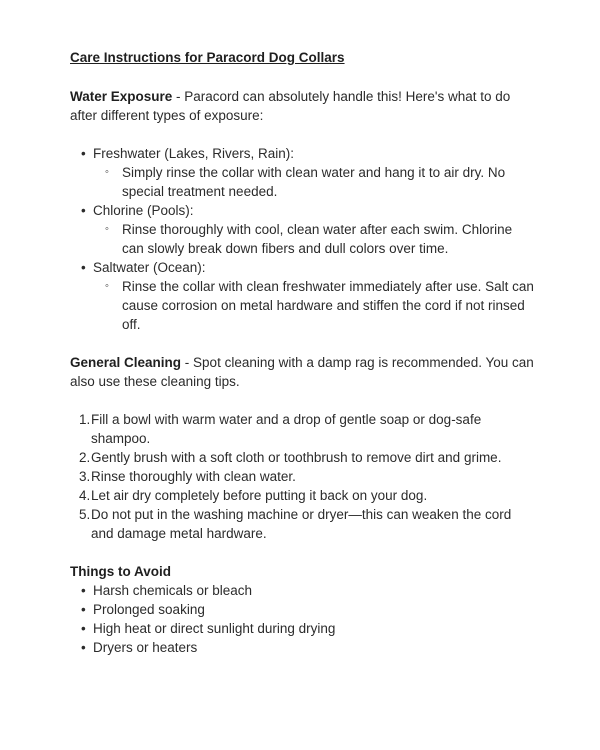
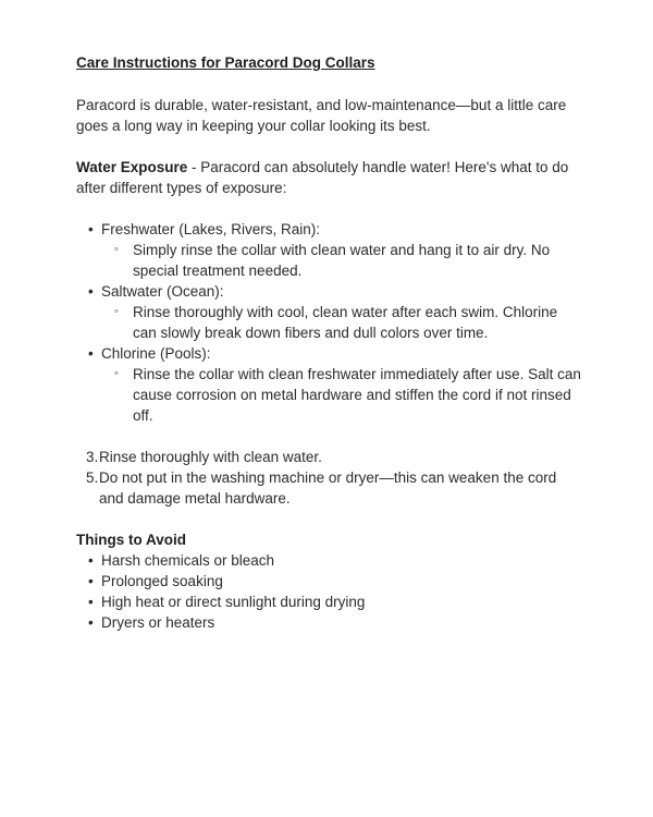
  Care Instructions for Paracord Dog Collars
+ Paracord is durable, water-resistant, and low-maintenance—but a little care goes a long way in keeping your collar looking its best.
- Water Exposure - Paracord can absolutely handle this! Here's what to do after different types of exposure:
+ Water Exposure - Paracord can absolutely handle water! Here's what to do after different types of exposure:
  •
  Freshwater (Lakes, Rivers, Rain):
  ◦
  Simply rinse the collar with clean water and hang it to air dry. No special treatment needed.
  •
- Chlorine (Pools):
+ Saltwater (Ocean):
  ◦
  Rinse thoroughly with cool, clean water after each swim. Chlorine can slowly break down fibers and dull colors over time.
  •
- Saltwater (Ocean):
+ Chlorine (Pools):
  ◦
  Rinse the collar with clean freshwater immediately after use. Salt can cause corrosion on metal hardware and stiffen the cord if not rinsed off.
- General Cleaning - Spot cleaning with a damp rag is recommended. You can also use these cleaning tips.
- 1.
- Fill a bowl with warm water and a drop of gentle soap or dog-safe shampoo.
- 2.
- Gently brush with a soft cloth or toothbrush to remove dirt and grime.
  3.
  Rinse thoroughly with clean water.
- 4.
- Let air dry completely before putting it back on your dog.
  5.
  Do not put in the washing machine or dryer—this can weaken the cord and damage metal hardware.
  Things to Avoid
  •
  Harsh chemicals or bleach
  •
  Prolonged soaking
  •
  High heat or direct sunlight during drying
  •
  Dryers or heaters
